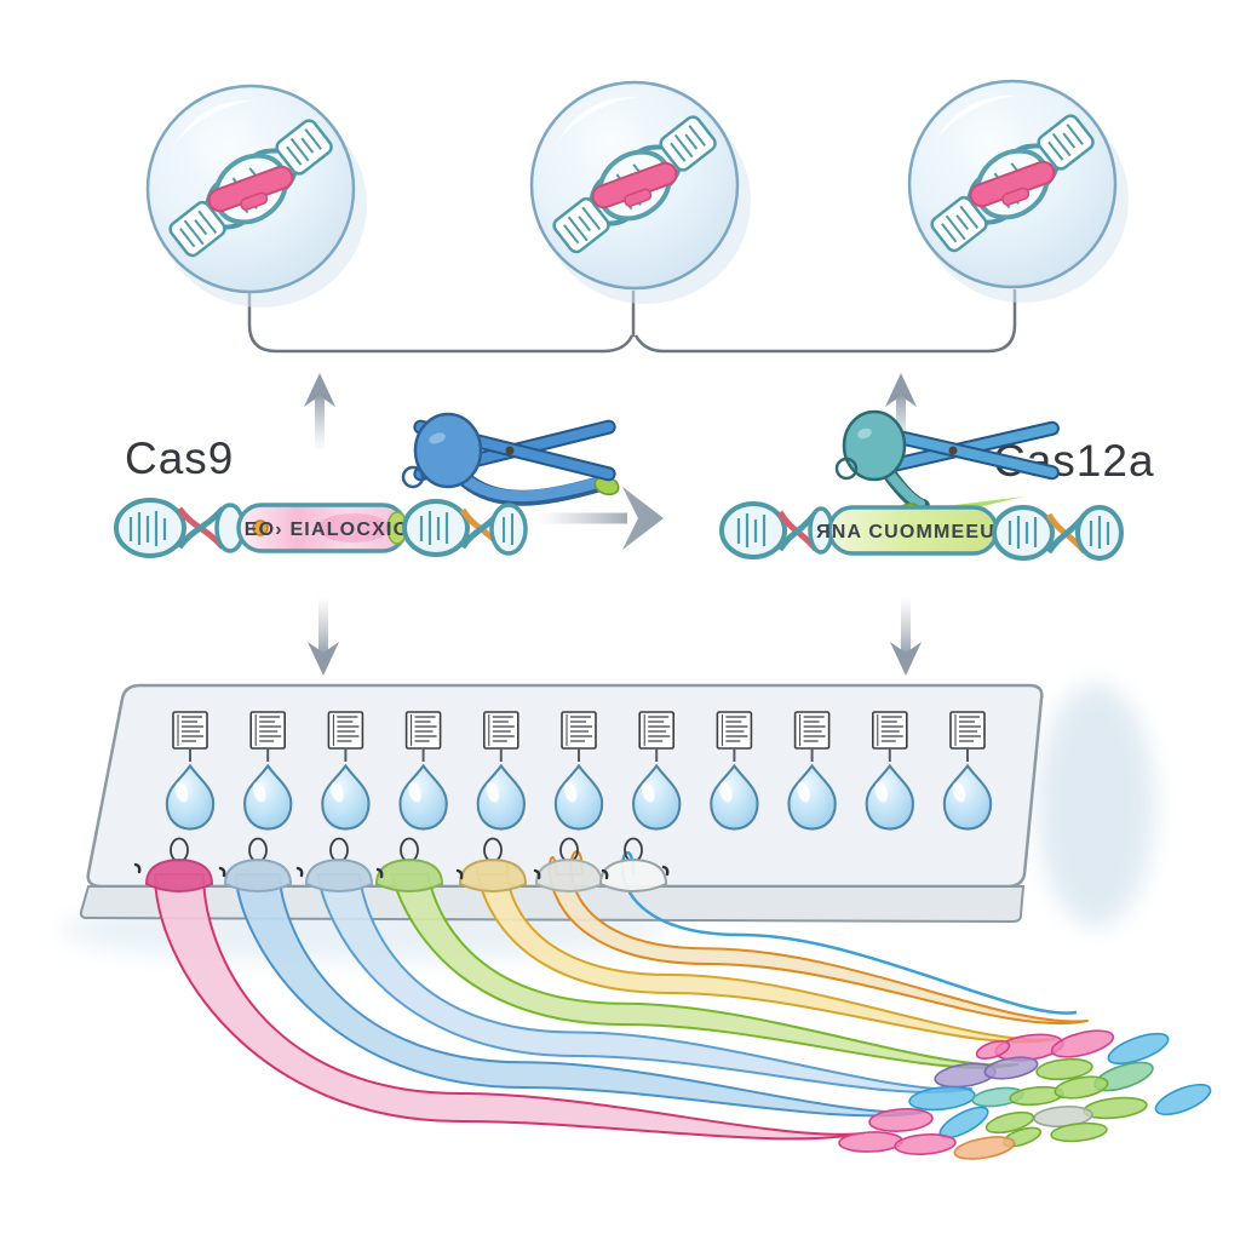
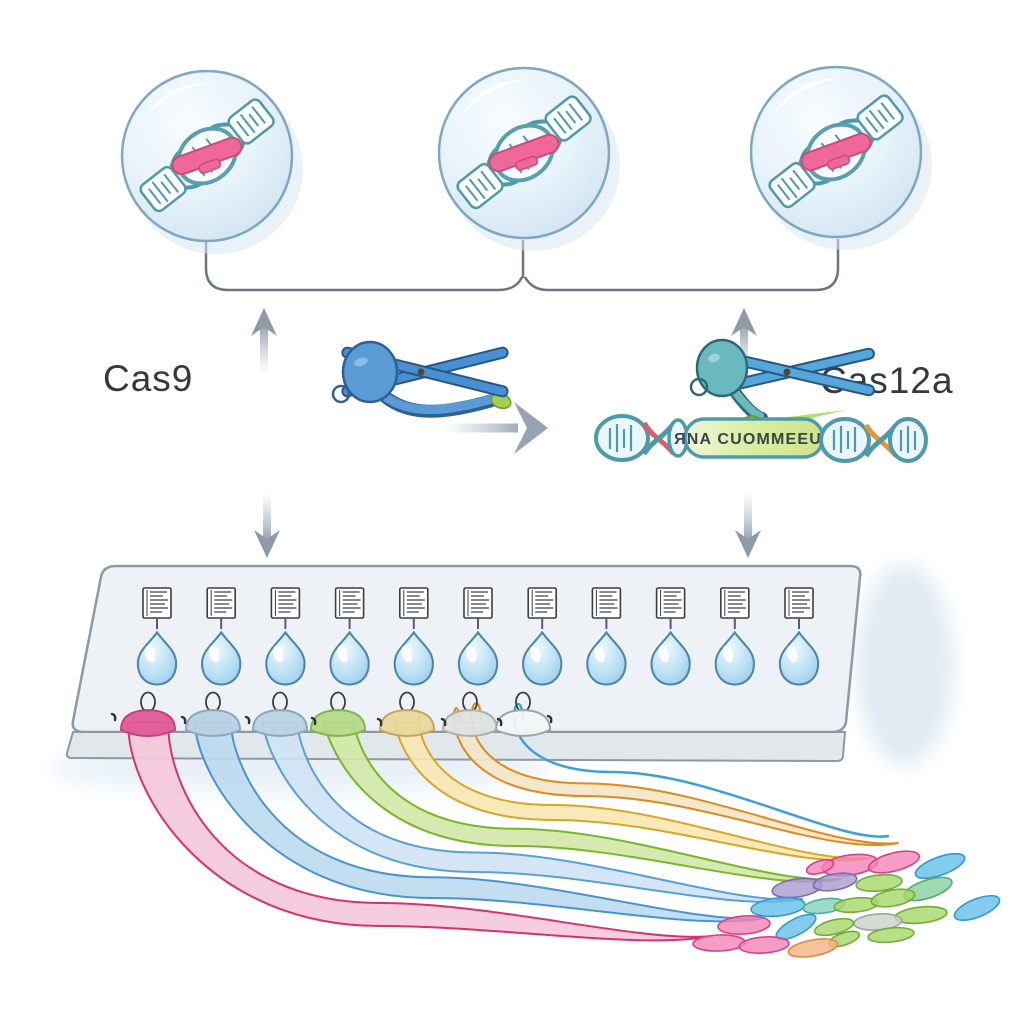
  Cas9
  as12a
- EO› EIALOCXIO
  ЯNA CUOMMEEU
